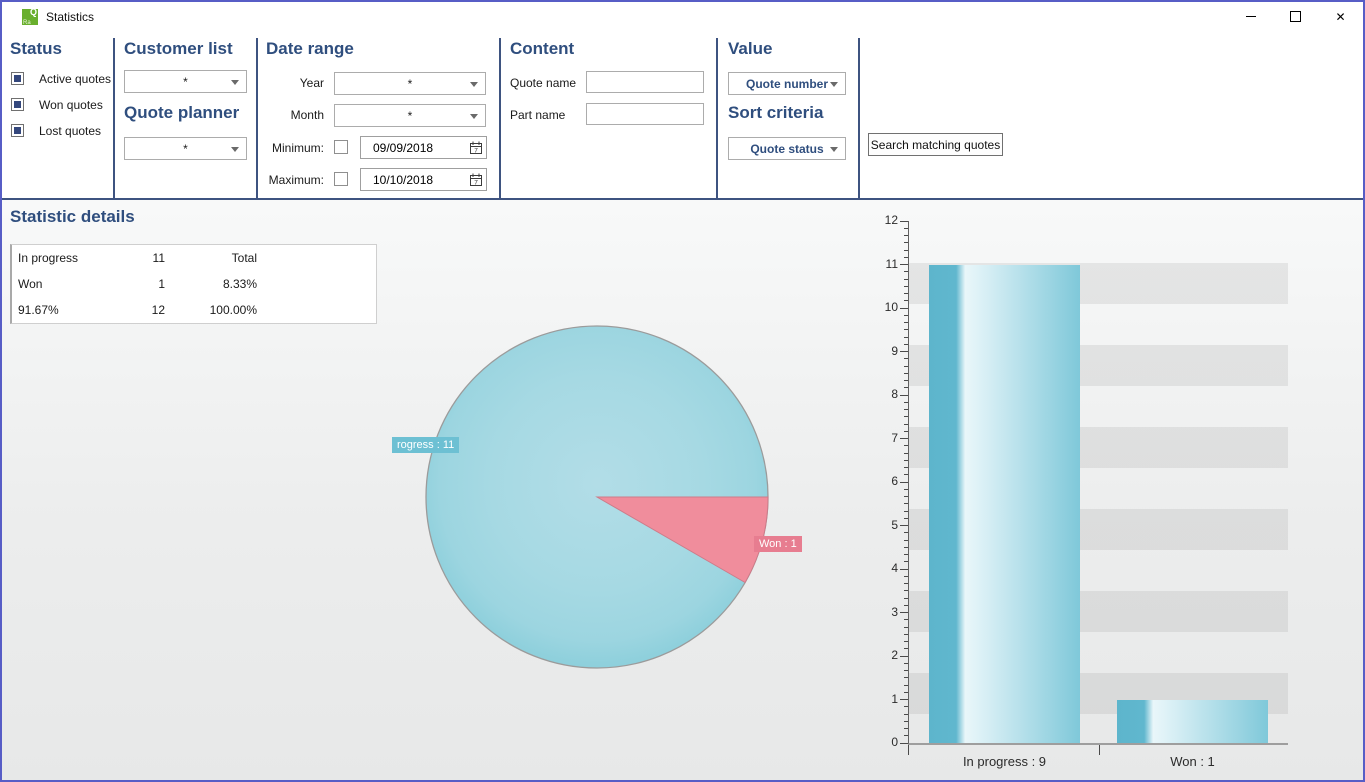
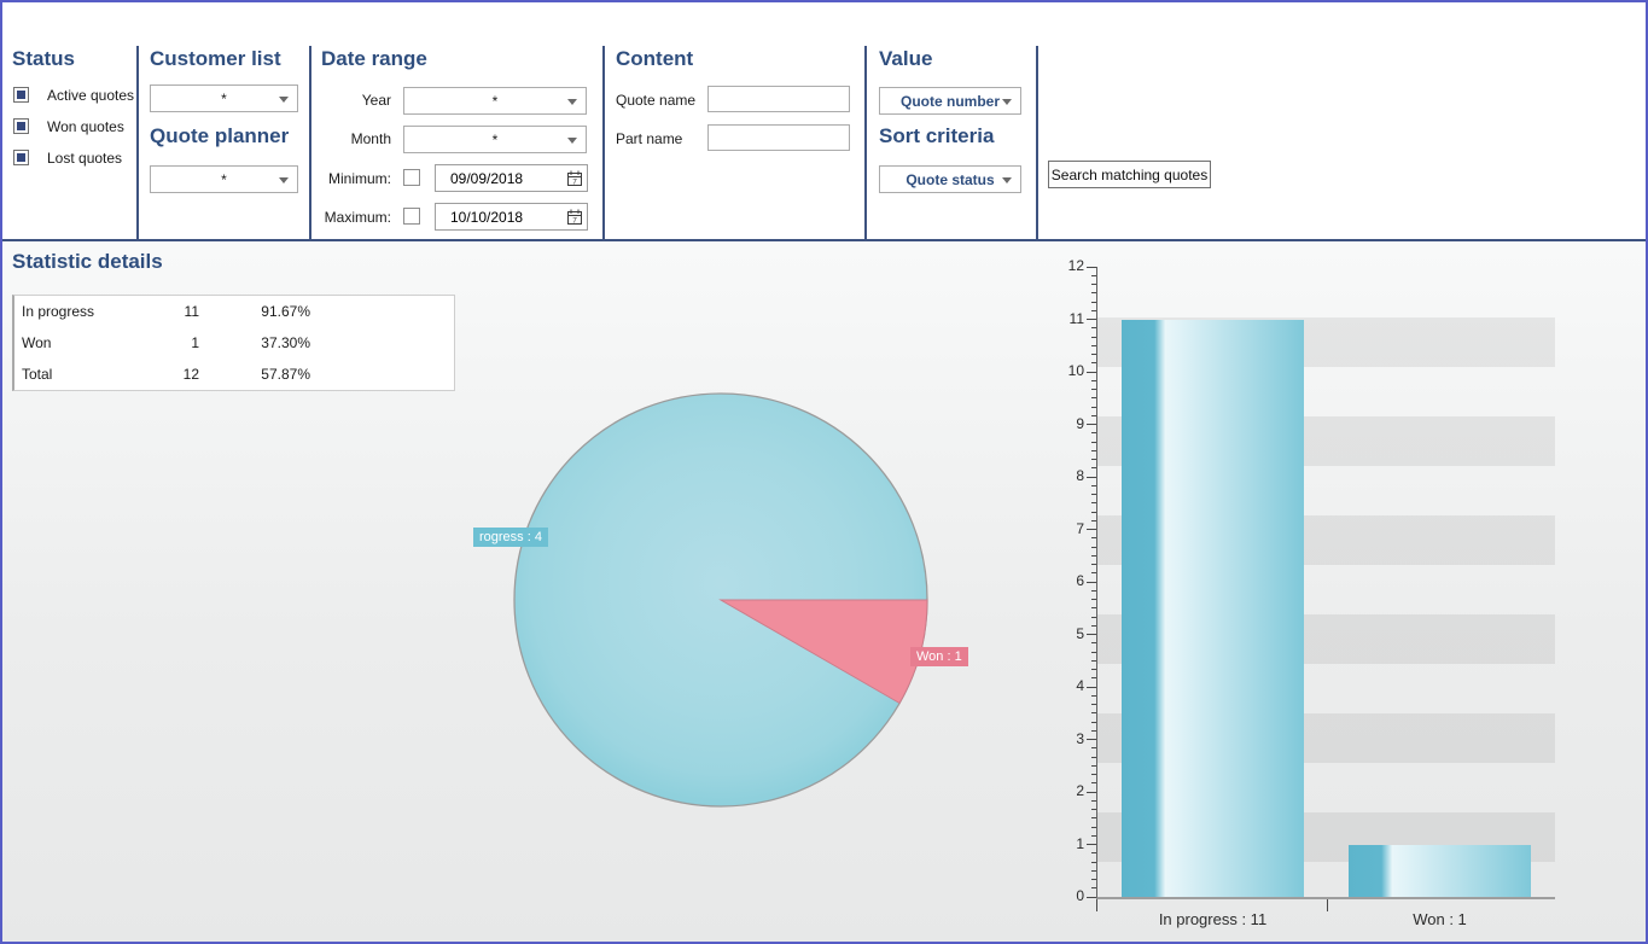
- Statistics
  Status
  Active quotes
  Won quotes
  Lost quotes
  Customer list
  *
  Quote planner
  *
  Date range
  Year
  *
  Month
  *
  Minimum:
  09/09/2018
  Maximum:
  10/10/2018
  Content
  Quote name
  Part name
  Value
  Quote number
  Sort criteria
  Quote status
  Search matching quotes
  Statistic details
  In progress
  11
- Total
+ 91.67%
  Won
  1
- 8.33%
+ 37.30%
- 91.67%
+ Total
  12
- 100.00%
+ 57.87%
- rogress : 11
+ rogress : 4
  Won : 1
  0
  1
  2
  3
  4
  5
  6
  7
  8
  9
  10
  11
  12
- In progress : 9
+ In progress : 11
  Won : 1
